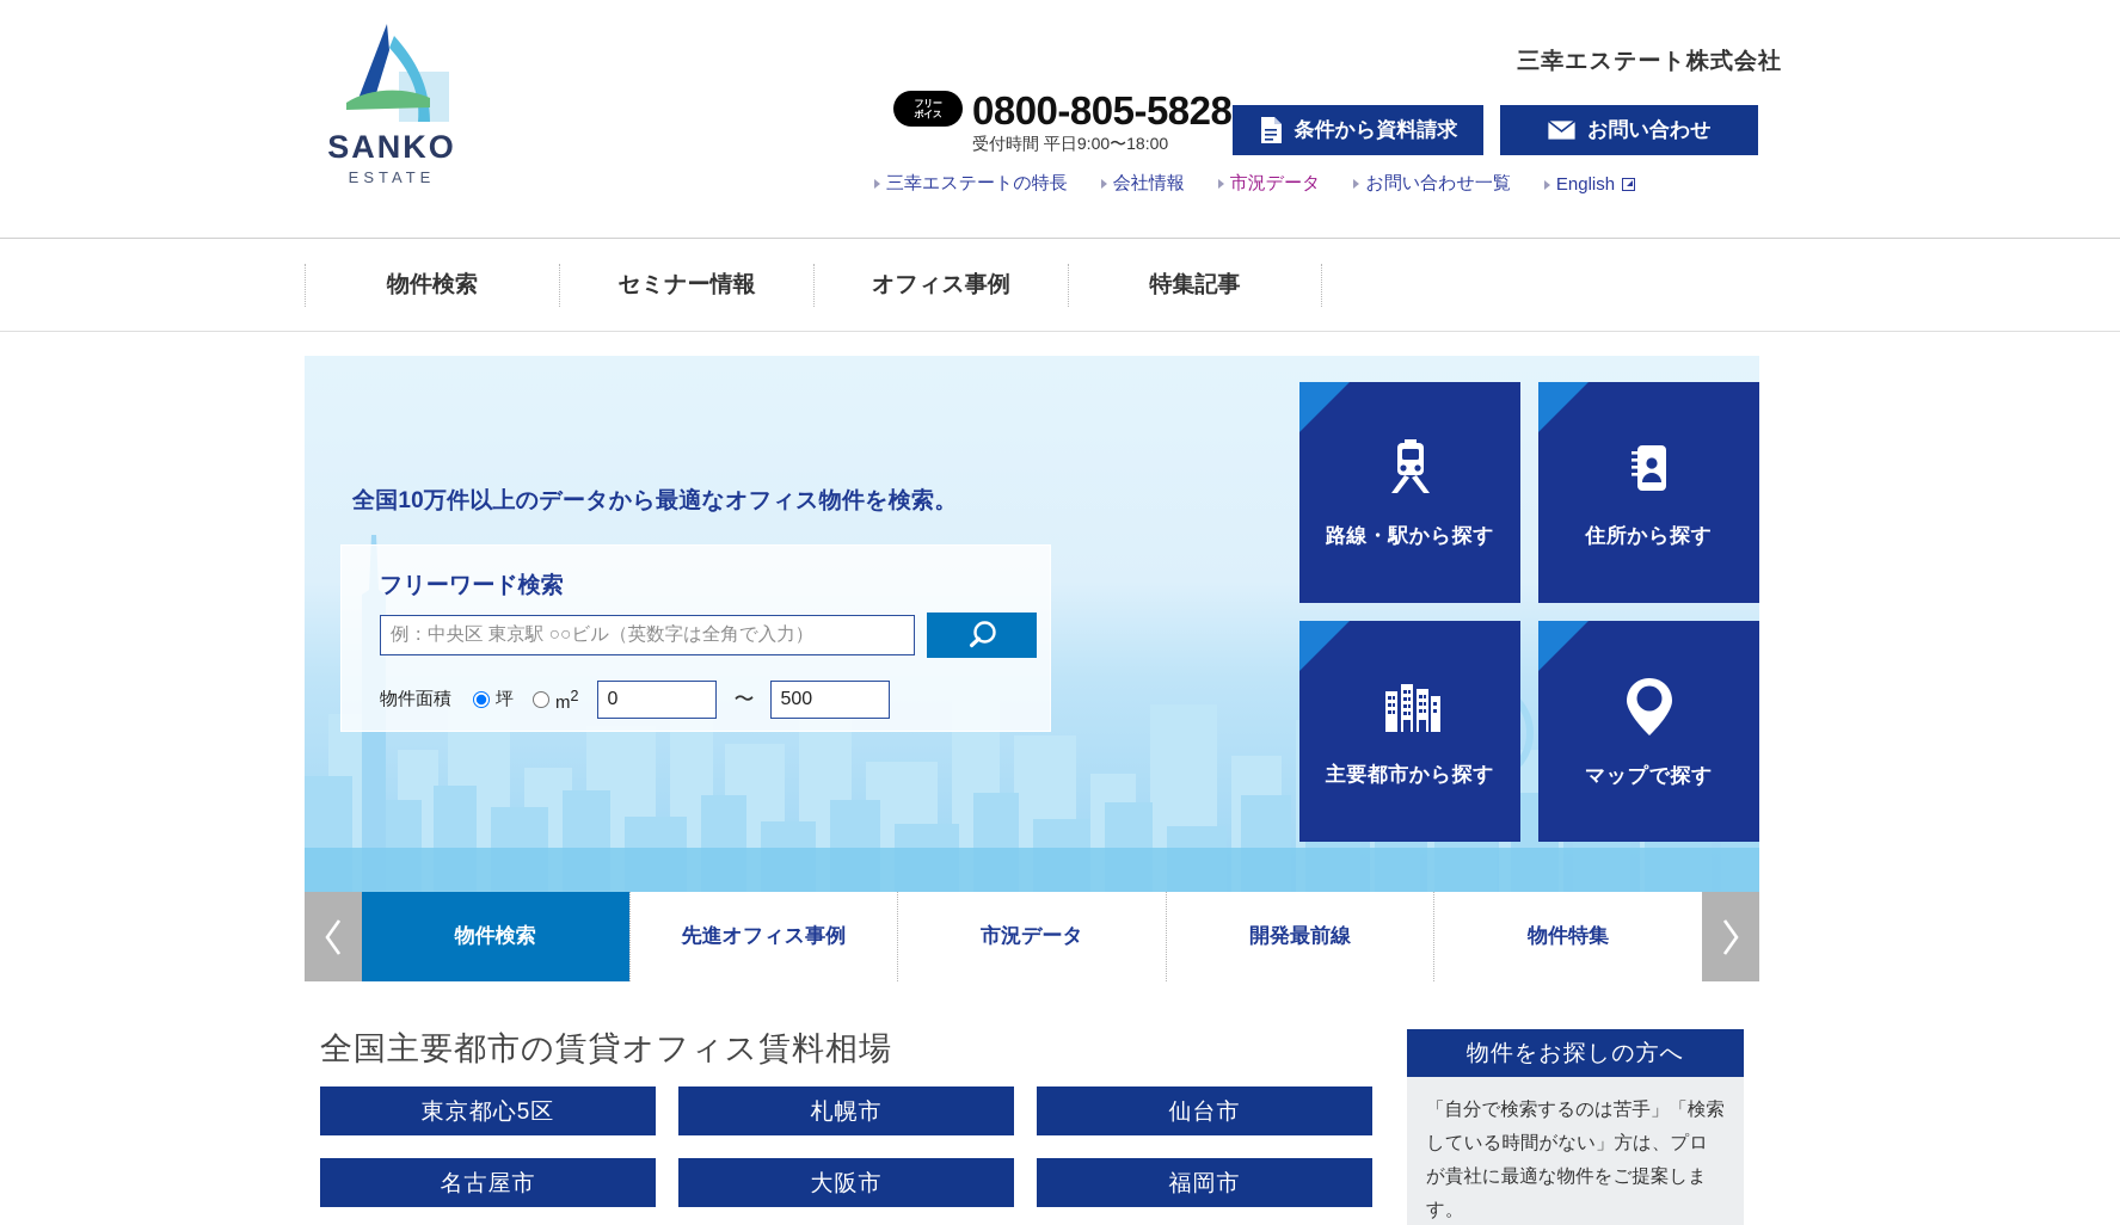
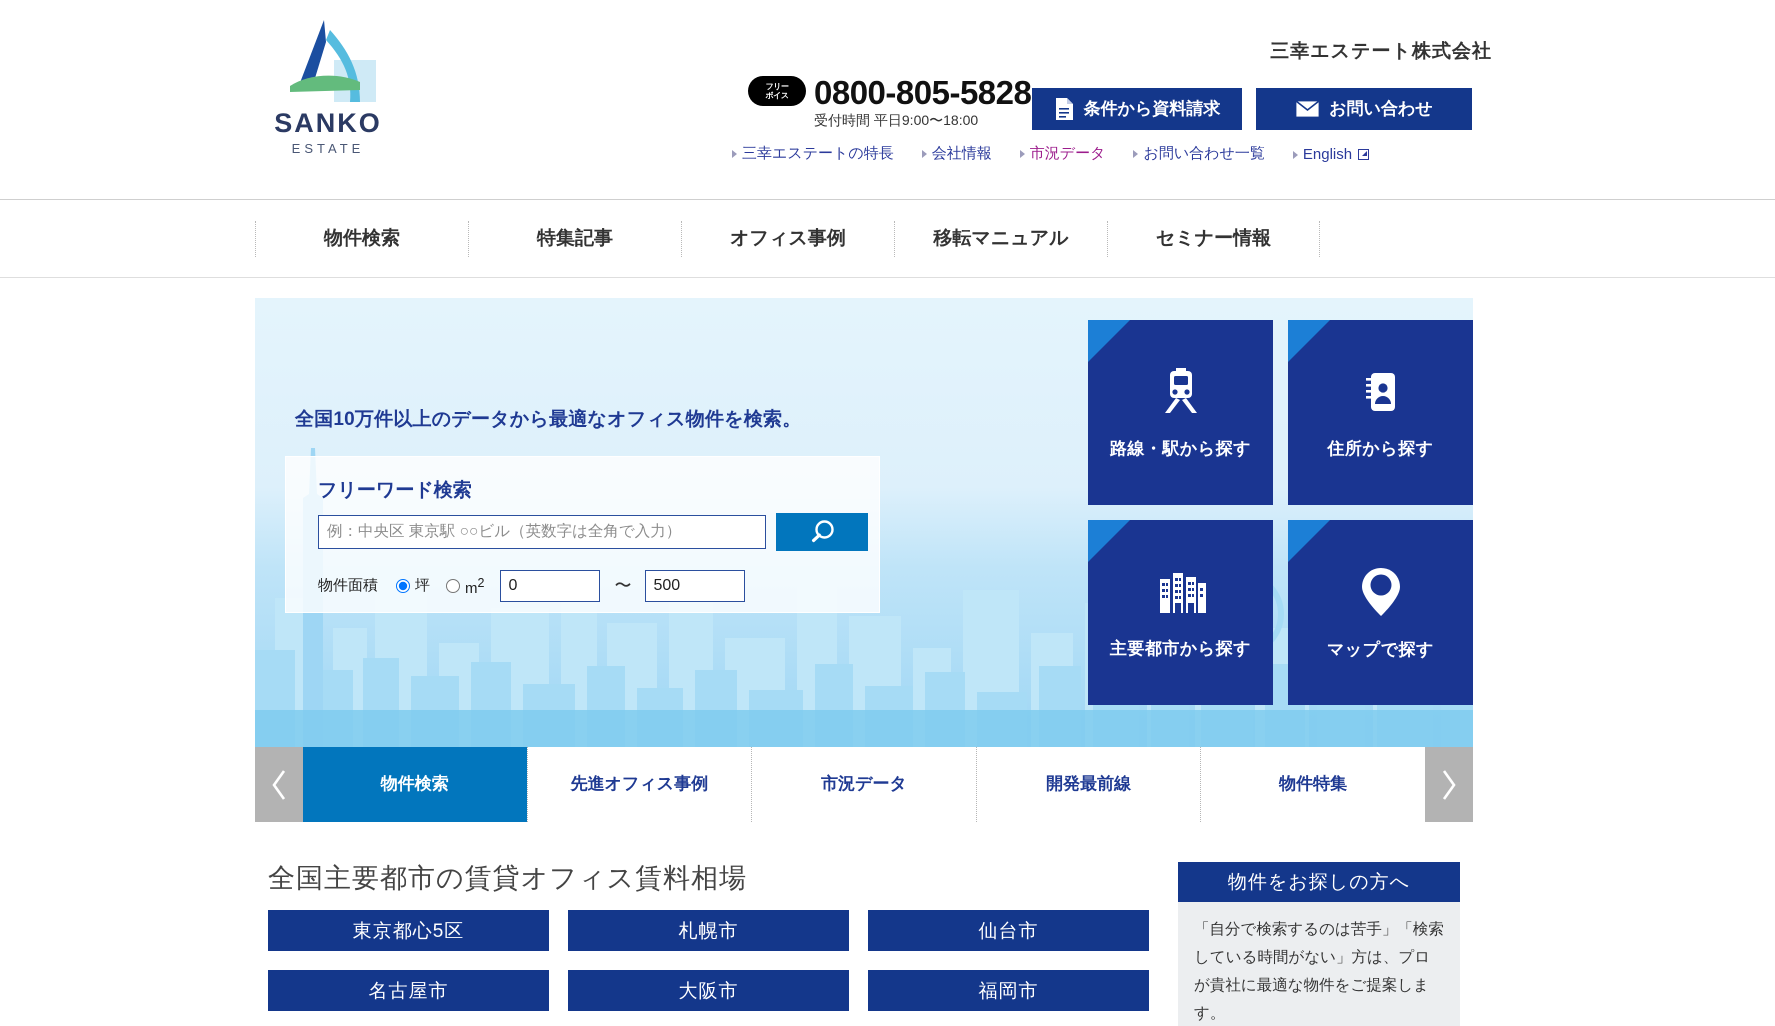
  SANKO
  ESTATE
  三幸エステート株式会社
  フリー
  ボイス
  0800-805-5828
  受付時間 平日9:00〜18:00
  条件から資料請求
  お問い合わせ
  三幸エステートの特長
  会社情報
  市況データ
  お問い合わせ一覧
  English
  物件検索
- セミナー情報
+ 特集記事
  オフィス事例
+ 移転マニュアル
- 特集記事
+ セミナー情報
  全国10万件以上のデータから最適なオフィス物件を検索。
  フリーワード検索
  例：中央区 東京駅 ○○ビル（英数字は全角で入力）
  物件面積
  坪
  m2
  0
  〜
  500
  路線・駅から探す
  住所から探す
  主要都市から探す
  マップで探す
  物件検索
  先進オフィス事例
  市況データ
  開発最前線
  物件特集
  全国主要都市の賃貸オフィス賃料相場
  東京都心5区
  札幌市
  仙台市
  名古屋市
  大阪市
  福岡市
  物件をお探しの方へ
  「自分で検索するのは苦手」「検索している時間がない」方は、プロが貴社に最適な物件をご提案します。
